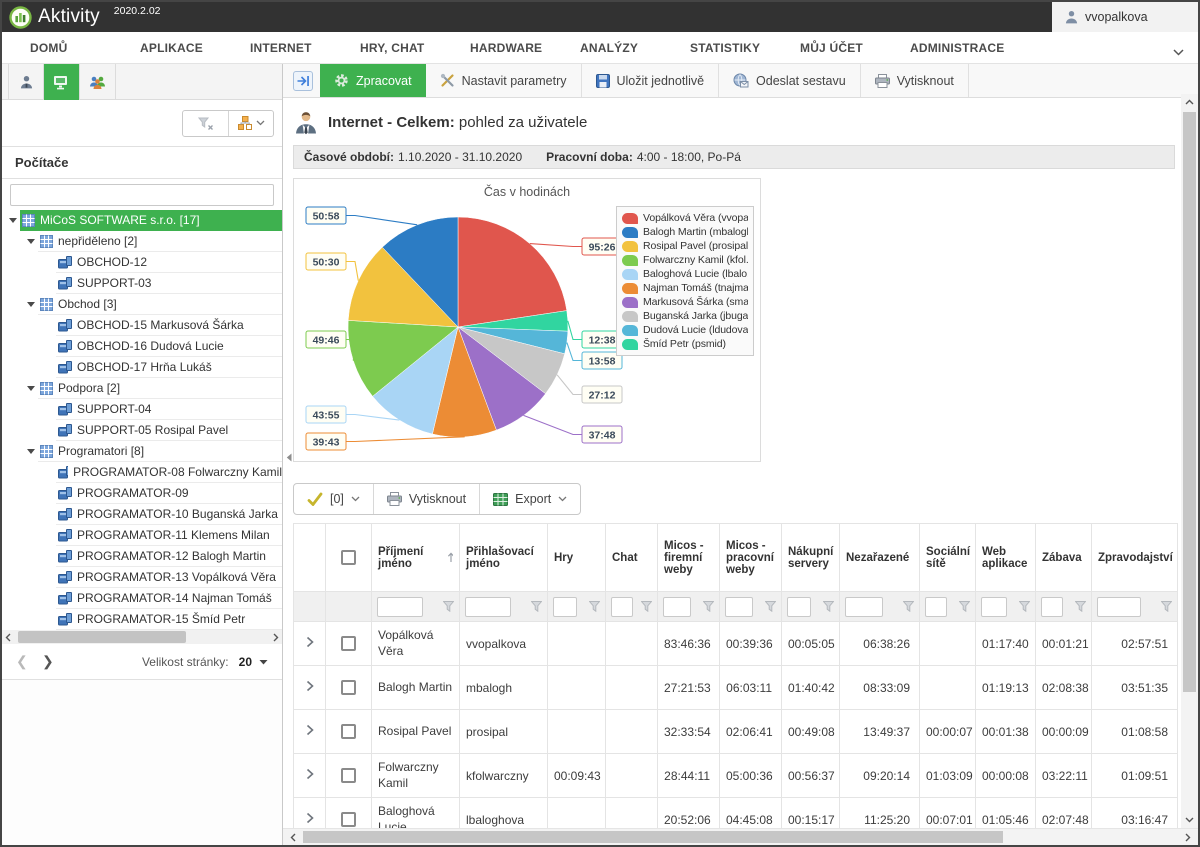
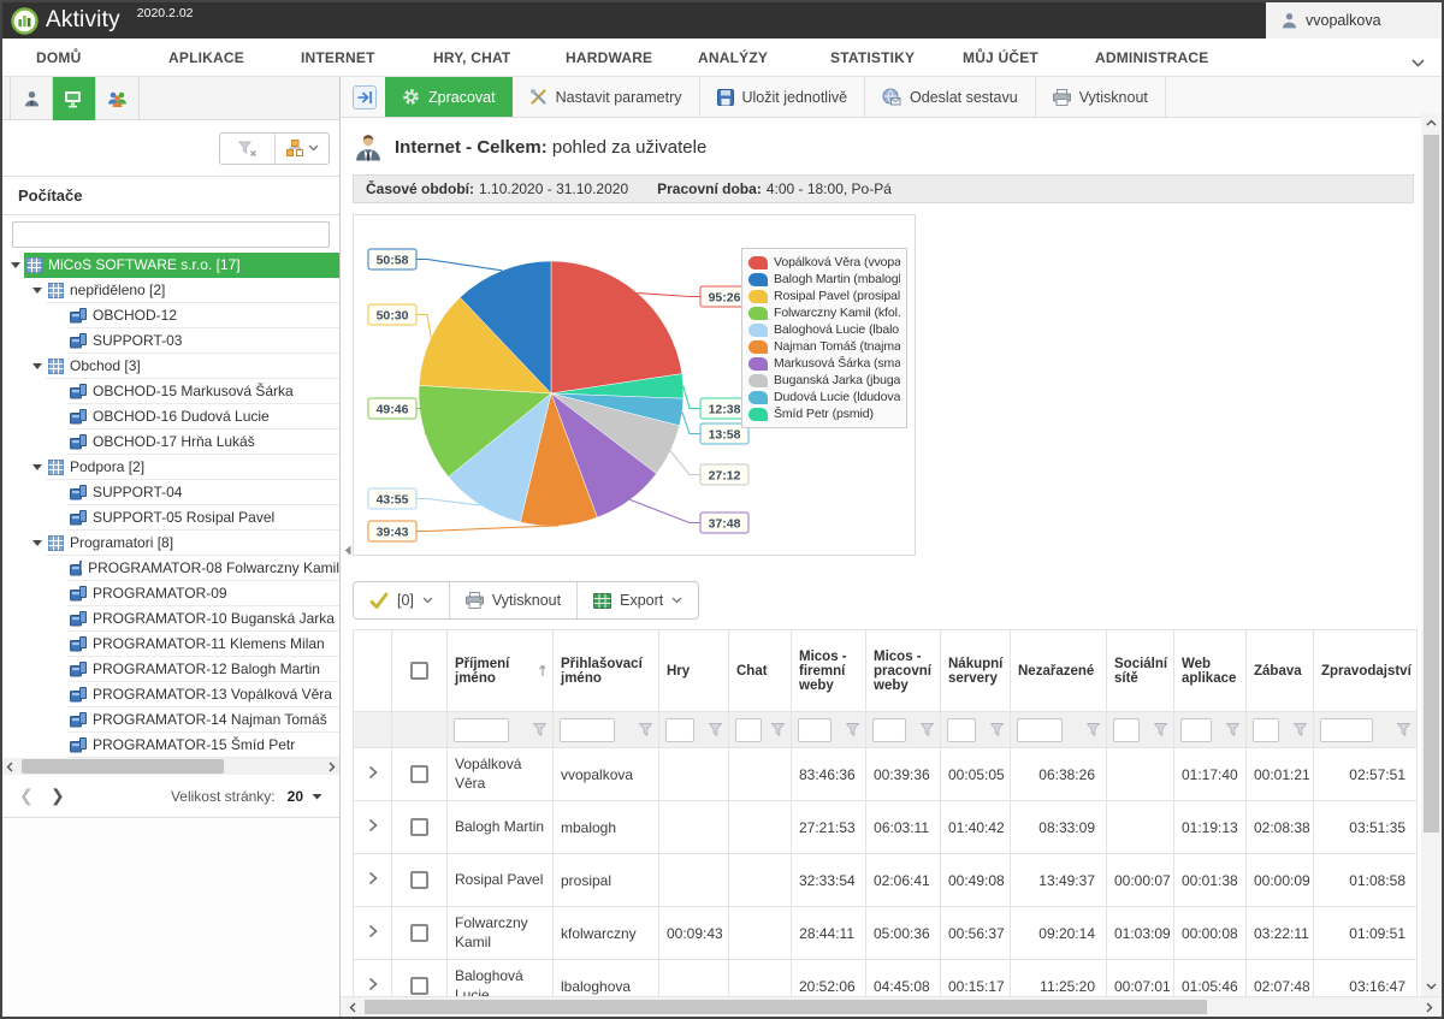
  Aktivity
  2020.2.02
  vvopalkova
  DOMŮ
  APLIKACE
  INTERNET
  HRY, CHAT
  HARDWARE
  ANALÝZY
  STATISTIKY
  MŮJ ÚČET
  ADMINISTRACE
  Počítače
  MiCoS SOFTWARE s.r.o. [17]
  nepřiděleno [2]
  OBCHOD-12
  SUPPORT-03
  Obchod [3]
  OBCHOD-15 Markusová Šárka
  OBCHOD-16 Dudová Lucie
  OBCHOD-17 Hrňa Lukáš
  Podpora [2]
  SUPPORT-04
  SUPPORT-05 Rosipal Pavel
  Programatori [8]
  PROGRAMATOR-08 Folwarczny Kamil
  PROGRAMATOR-09
  PROGRAMATOR-10 Buganská Jarka
  PROGRAMATOR-11 Klemens Milan
  PROGRAMATOR-12 Balogh Martin
  PROGRAMATOR-13 Vopálková Věra
  PROGRAMATOR-14 Najman Tomáš
  PROGRAMATOR-15 Šmíd Petr
  ❮
  ❯
  Velikost stránky:
  20
  Zpracovat
  Nastavit parametry
  Uložit jednotlivě
  Odeslat sestavu
  Vytisknout
  Internet - Celkem: pohled za uživatele
  Časové období:
  1.10.2020 - 31.10.2020
  Pracovní doba:
  4:00 - 18:00, Po-Pá
- Čas v hodinách
  95:26
  50:58
  50:30
  49:46
  43:55
  39:43
  37:48
  27:12
  13:58
  12:38
  Vopálková Věra (vvopa
  Balogh Martin (mbalog
  Rosipal Pavel (prosipal
  Folwarczny Kamil (kfol.
  Baloghová Lucie (lbalo
  Najman Tomáš (tnajma
  Markusová Šárka (sma
  Buganská Jarka (jbuga
  Dudová Lucie (ldudova
  Šmíd Petr (psmid)
  [0]
  Vytisknout
  Export
  		Příjmení jméno	Přihlašovací jméno	Hry	Chat	Micos -firemní weby	Micos -pracovní weby	Nákupní servery	Nezařazené	Sociální sítě	Web aplikace	Zábava	Zpravodajství
  		Vopálková Věra	vvopalkova			83:46:36	00:39:36	00:05:05	06:38:26		01:17:40	00:01:21	02:57:51
  		Balogh Martin	mbalogh			27:21:53	06:03:11	01:40:42	08:33:09		01:19:13	02:08:38	03:51:35
  		Rosipal Pavel	prosipal			32:33:54	02:06:41	00:49:08	13:49:37	00:00:07	00:01:38	00:00:09	01:08:58
  		Folwarczny Kamil	kfolwarczny	00:09:43		28:44:11	05:00:36	00:56:37	09:20:14	01:03:09	00:00:08	03:22:11	01:09:51
  		Baloghová Lucie	lbaloghova			20:52:06	04:45:08	00:15:17	11:25:20	00:07:01	01:05:46	02:07:48	03:16:47
